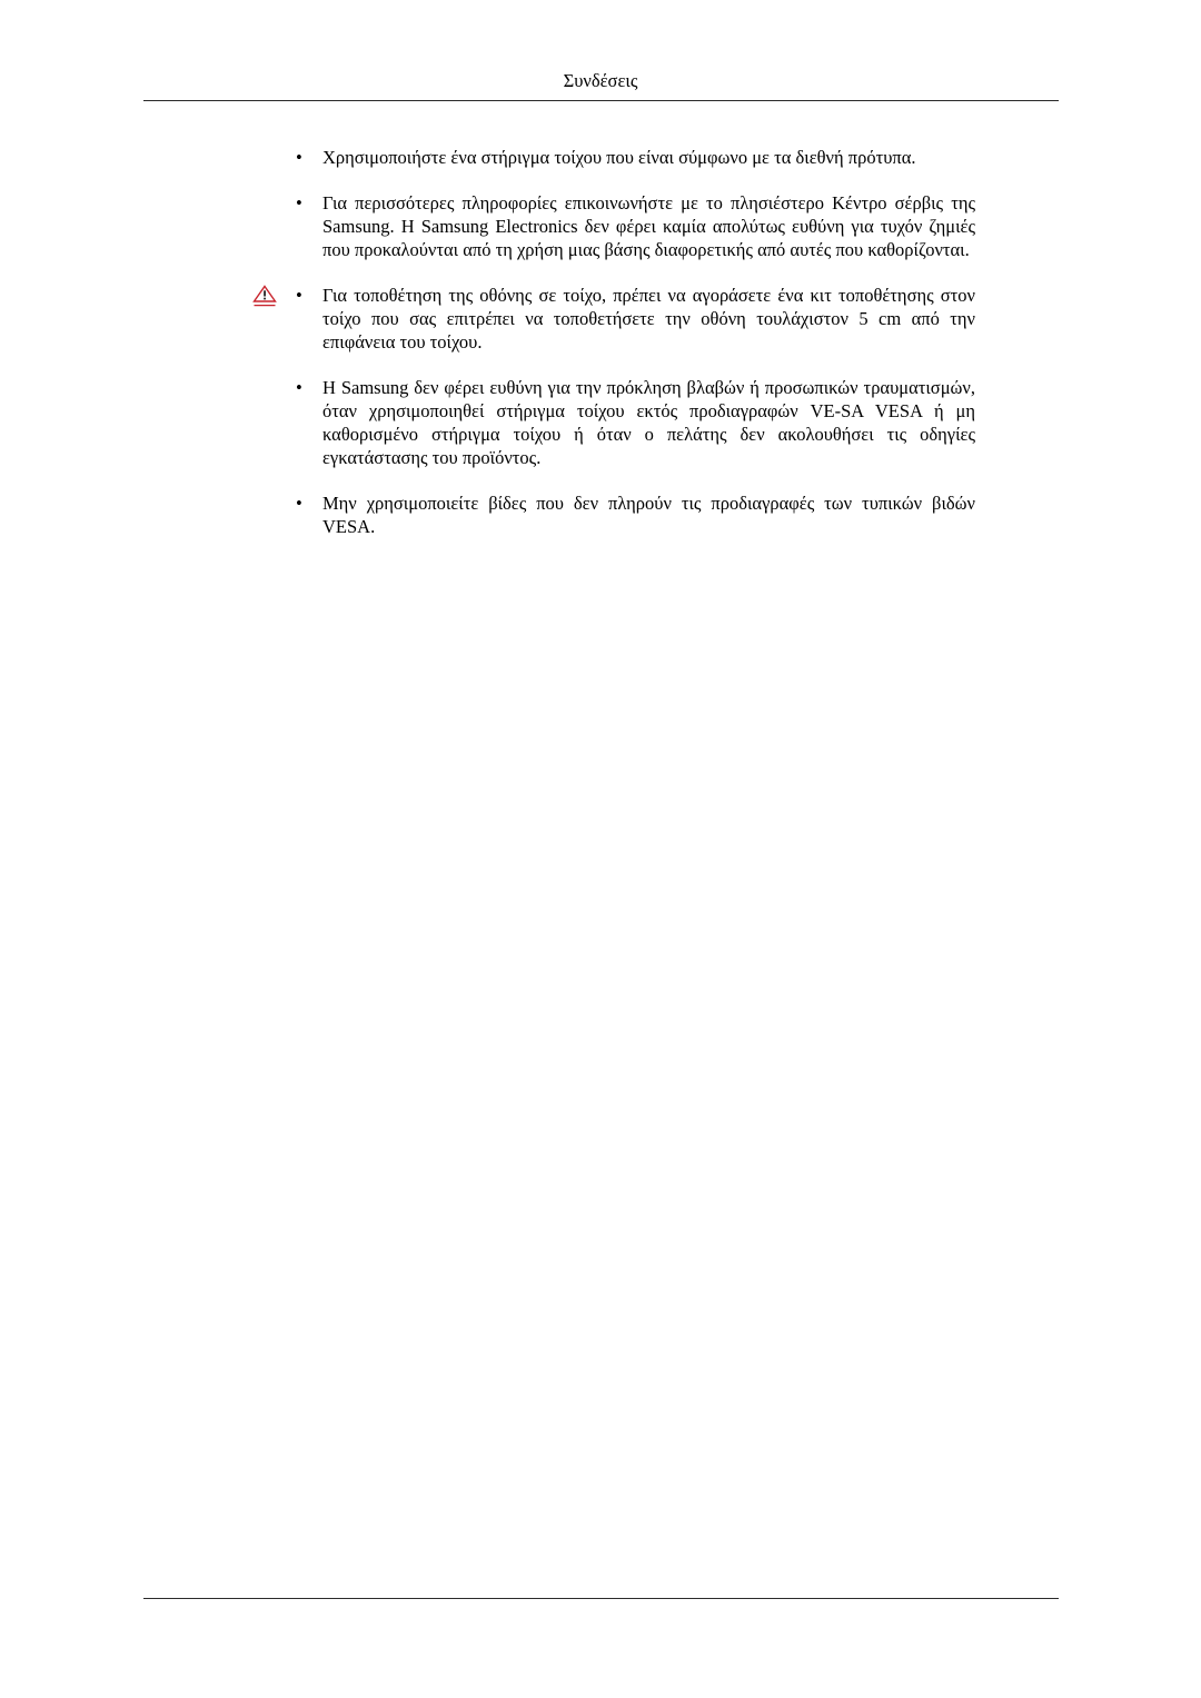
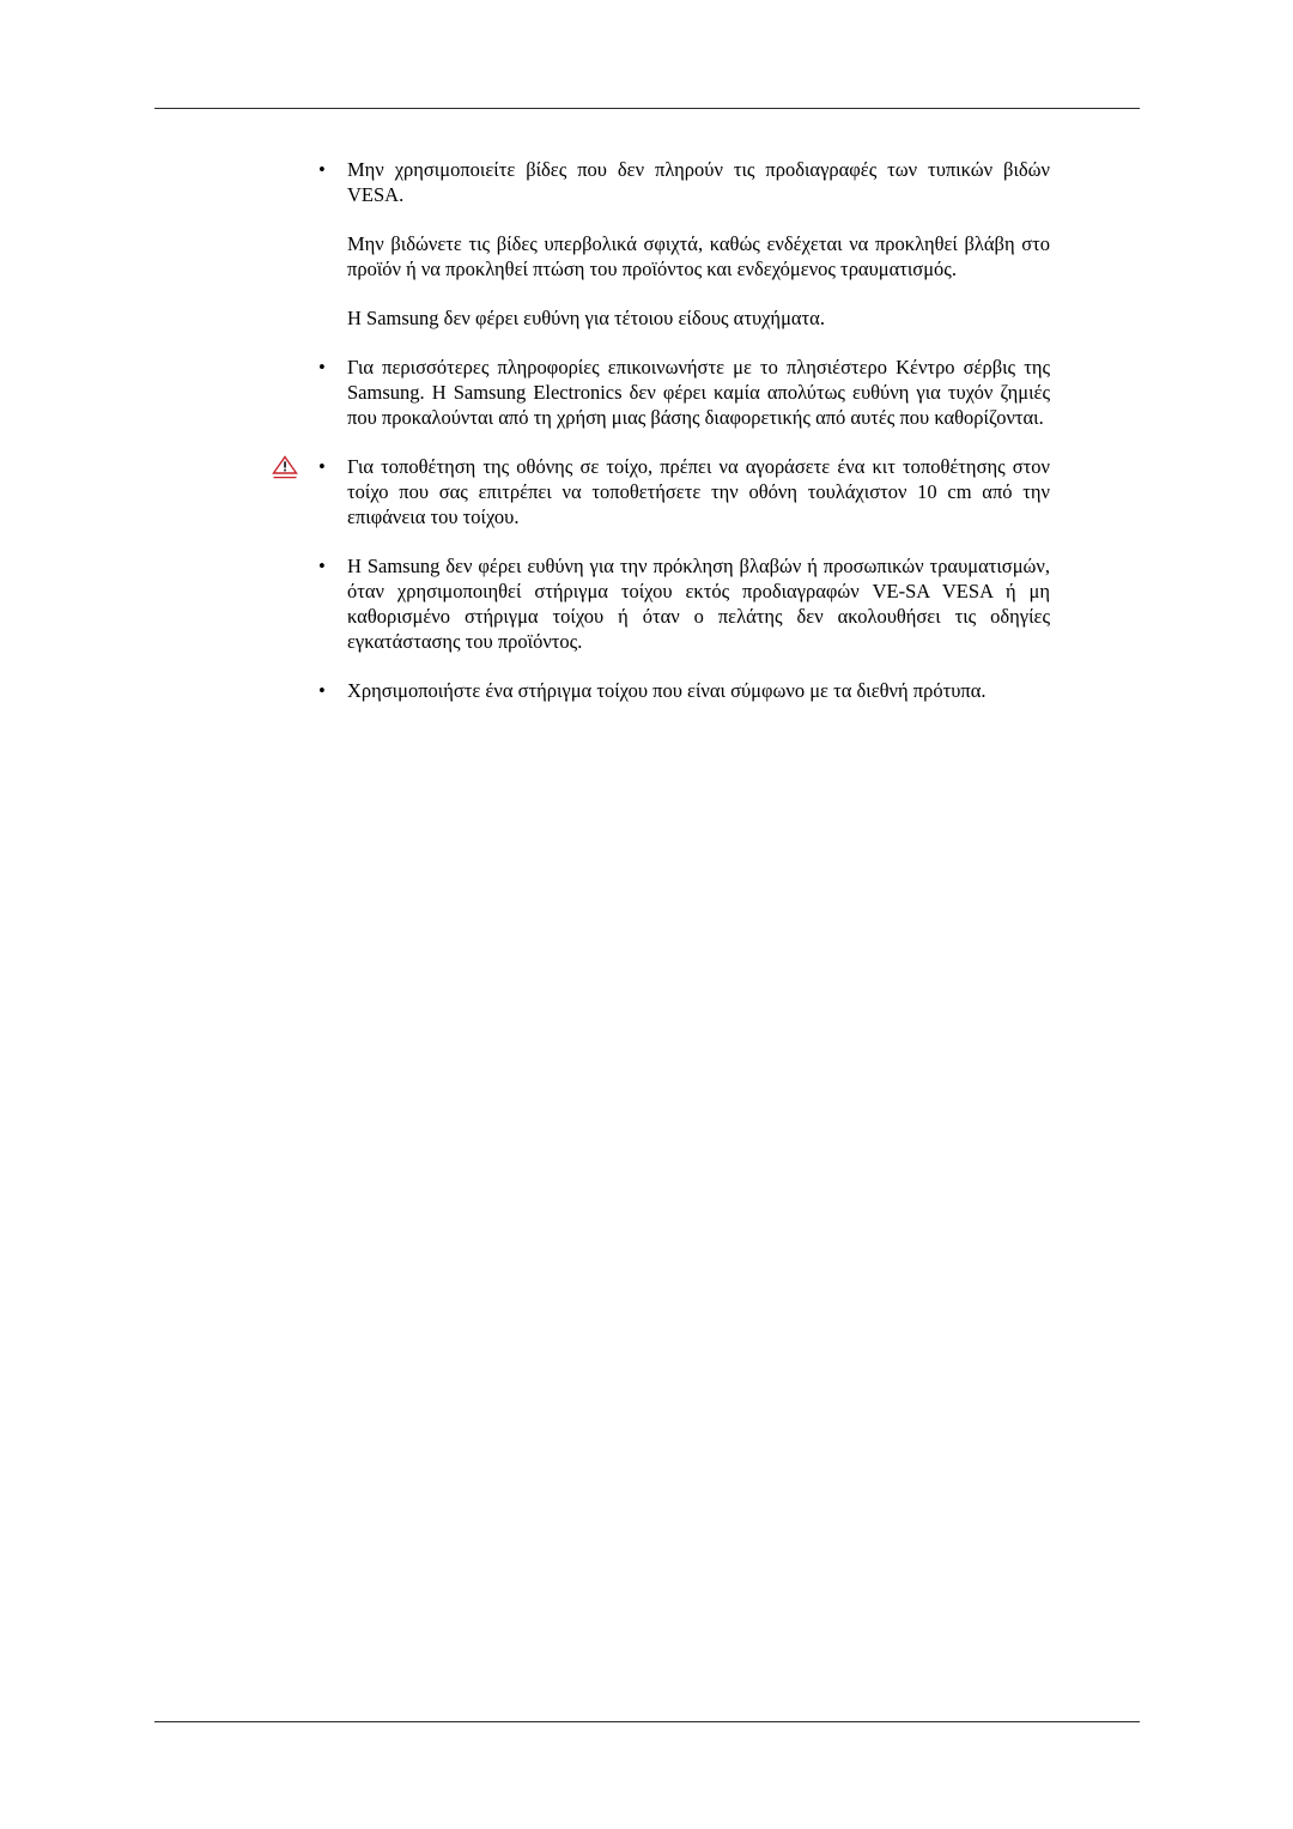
- Συνδέσεις
  •
- Χρησιμοποιήστε ένα στήριγμα τοίχου που είναι σύμφωνο με τα διεθνή πρότυπα.
+ Μην χρησιμοποιείτε βίδες που δεν πληρούν τις προδιαγραφές των τυπικών βιδών VESA.
+ Μην βιδώνετε τις βίδες υπερβολικά σφιχτά, καθώς ενδέχεται να προκληθεί βλάβη στο προϊόν ή να προκληθεί πτώση του προϊόντος και ενδεχόμενος τραυματισμός.
+ Η Samsung δεν φέρει ευθύνη για τέτοιου είδους ατυχήματα.
  •
  Για περισσότερες πληροφορίες επικοινωνήστε με το πλησιέστερο Κέντρο σέρβις της Samsung. Η Samsung Electronics δεν φέρει καμία απολύτως ευθύνη για τυχόν ζημιές που προκαλούνται από τη χρήση μιας βάσης διαφορετικής από αυτές που καθορίζονται.
  •
- Για τοποθέτηση της οθόνης σε τοίχο, πρέπει να αγοράσετε ένα κιτ τοποθέτησης στον τοίχο που σας επιτρέπει να τοποθετήσετε την οθόνη τουλάχιστον 5 cm από την επιφάνεια του τοίχου.
+ Για τοποθέτηση της οθόνης σε τοίχο, πρέπει να αγοράσετε ένα κιτ τοποθέτησης στον τοίχο που σας επιτρέπει να τοποθετήσετε την οθόνη τουλάχιστον 10 cm από την επιφάνεια του τοίχου.
  •
  Η Samsung δεν φέρει ευθύνη για την πρόκληση βλαβών ή προσωπικών τραυματισμών, όταν χρησιμοποιηθεί στήριγμα τοίχου εκτός προδιαγραφών VE-SA VESA ή μη καθορισμένο στήριγμα τοίχου ή όταν ο πελάτης δεν ακολουθήσει τις οδηγίες εγκατάστασης του προϊόντος.
  •
- Μην χρησιμοποιείτε βίδες που δεν πληρούν τις προδιαγραφές των τυπικών βιδών VESA.
+ Χρησιμοποιήστε ένα στήριγμα τοίχου που είναι σύμφωνο με τα διεθνή πρότυπα.
